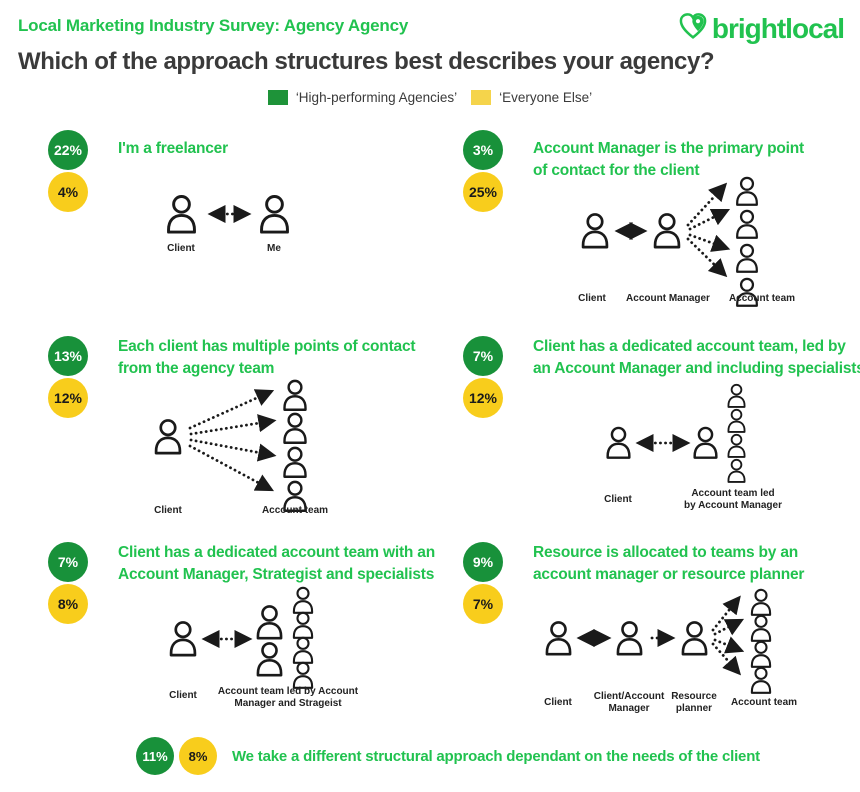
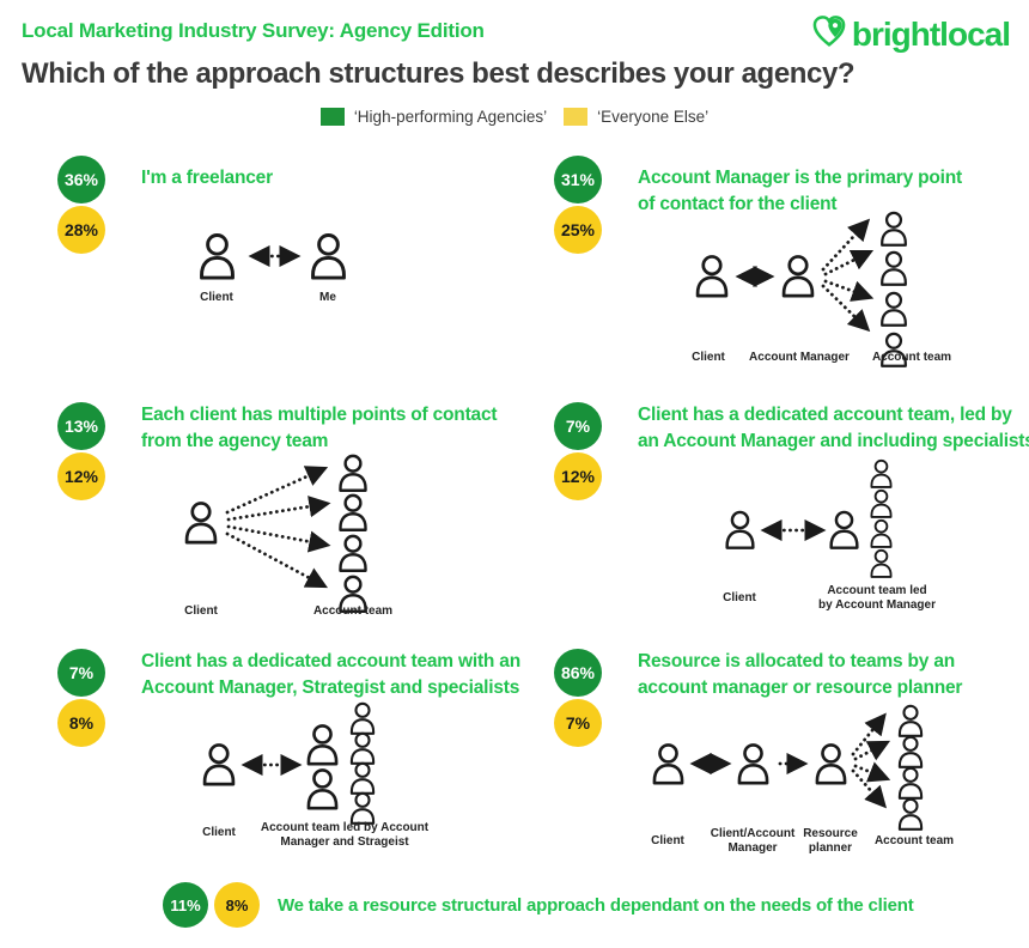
- Local Marketing Industry Survey: Agency Agency
+ Local Marketing Industry Survey: Agency Edition
  brightlocal
  Which of the approach structures best describes your agency?
  ‘High-performing Agencies’
  ‘Everyone Else’
- 22%
+ 36%
- 4%
+ 28%
  I'm a freelancer
  Client
  Me
- 3%
+ 31%
  25%
  Account Manager is the primary point
  of contact for the client
  Client
  Account Manager
  Account team
  13%
  12%
  Each client has multiple points of contact
  from the agency team
  Client
  Account team
  7%
  12%
  Client has a dedicated account team, led by
  an Account Manager and including specialist
  Client
  Account team led
  by Account Manager
  7%
  8%
  Client has a dedicated account team with an
  Account Manager, Strategist and specialists
  Client
  Account team led by Account
  Manager and Strageist
- 9%
+ 86%
  7%
  Resource is allocated to teams by an
  account manager or resource planner
  Client
  Client/Account
  Manager
  Resource
  planner
  Account team
  11%
  8%
- We take a different structural approach dependant on the needs of the client
+ We take a resource structural approach dependant on the needs of the client
